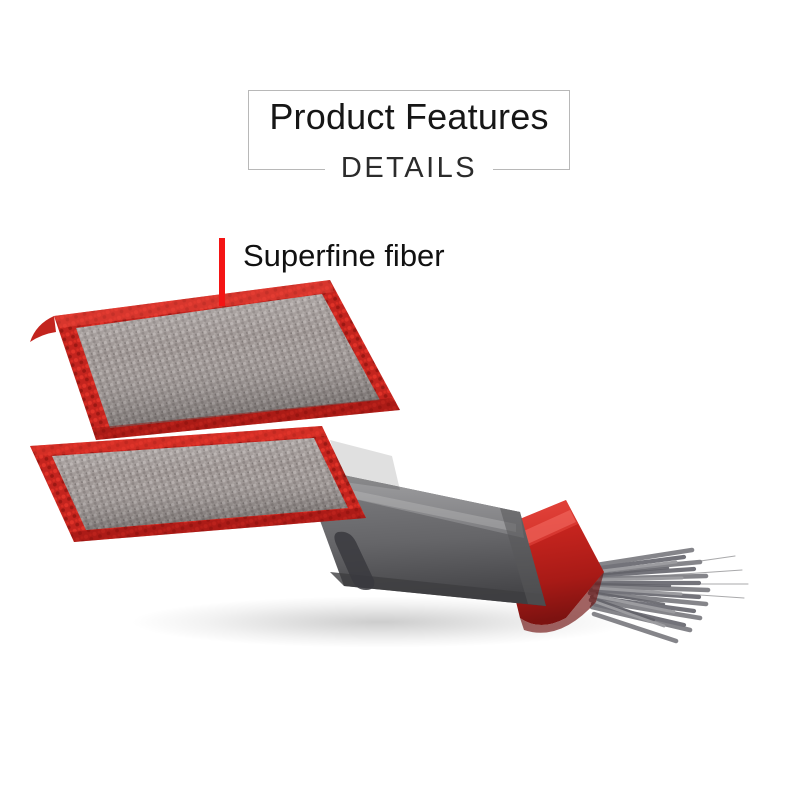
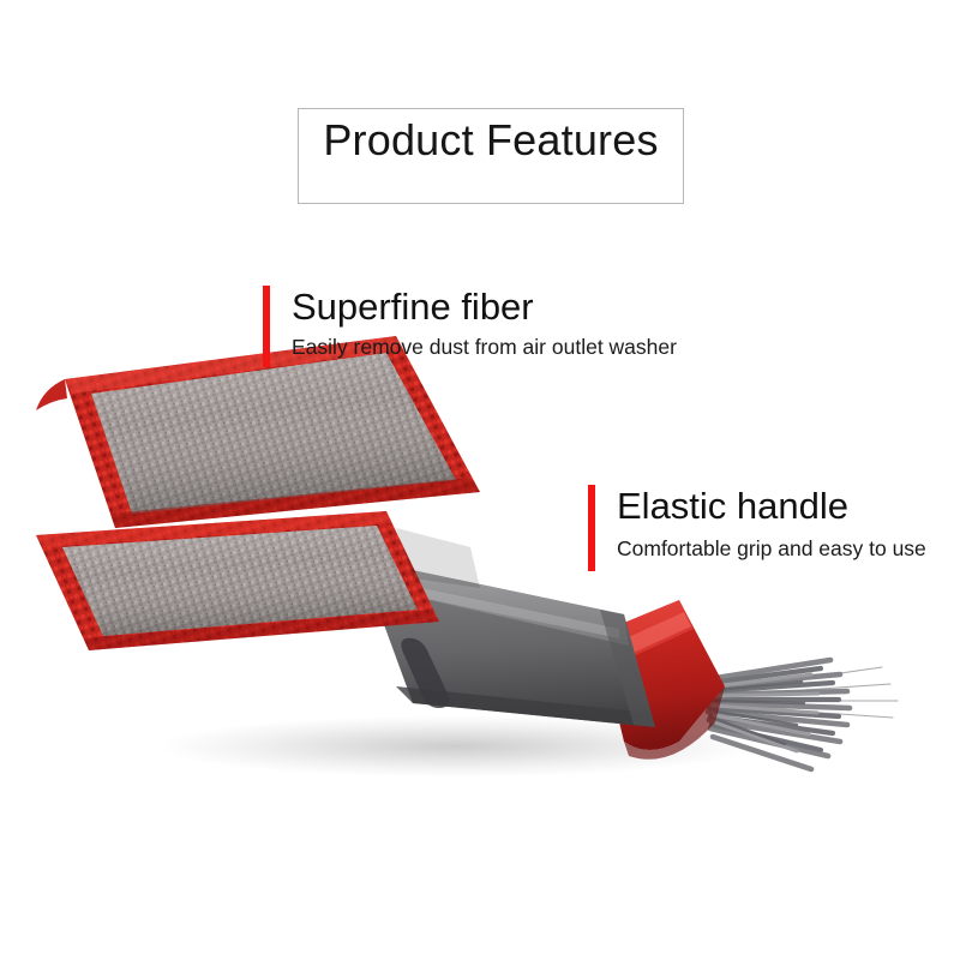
  Product Features
- DETAILS
  Superfine fiber
+ Easily remove dust from air outlet washer
+ Elastic handle
+ Comfortable grip and easy to use
